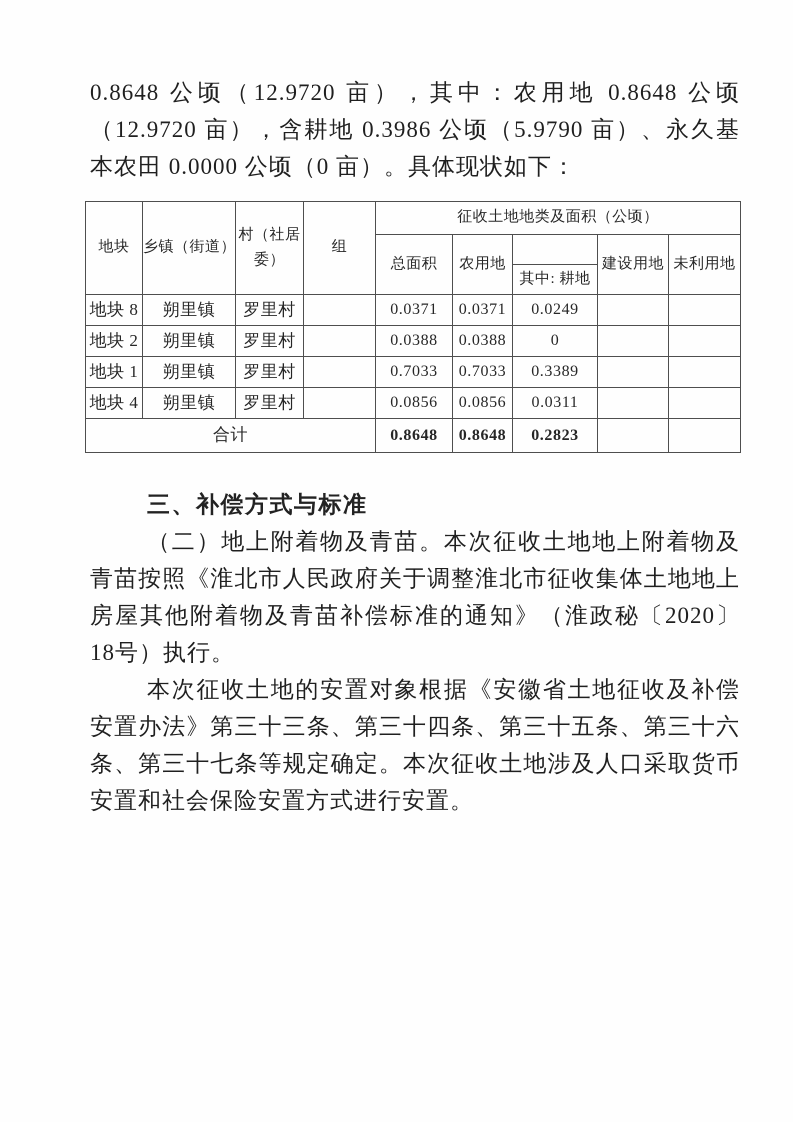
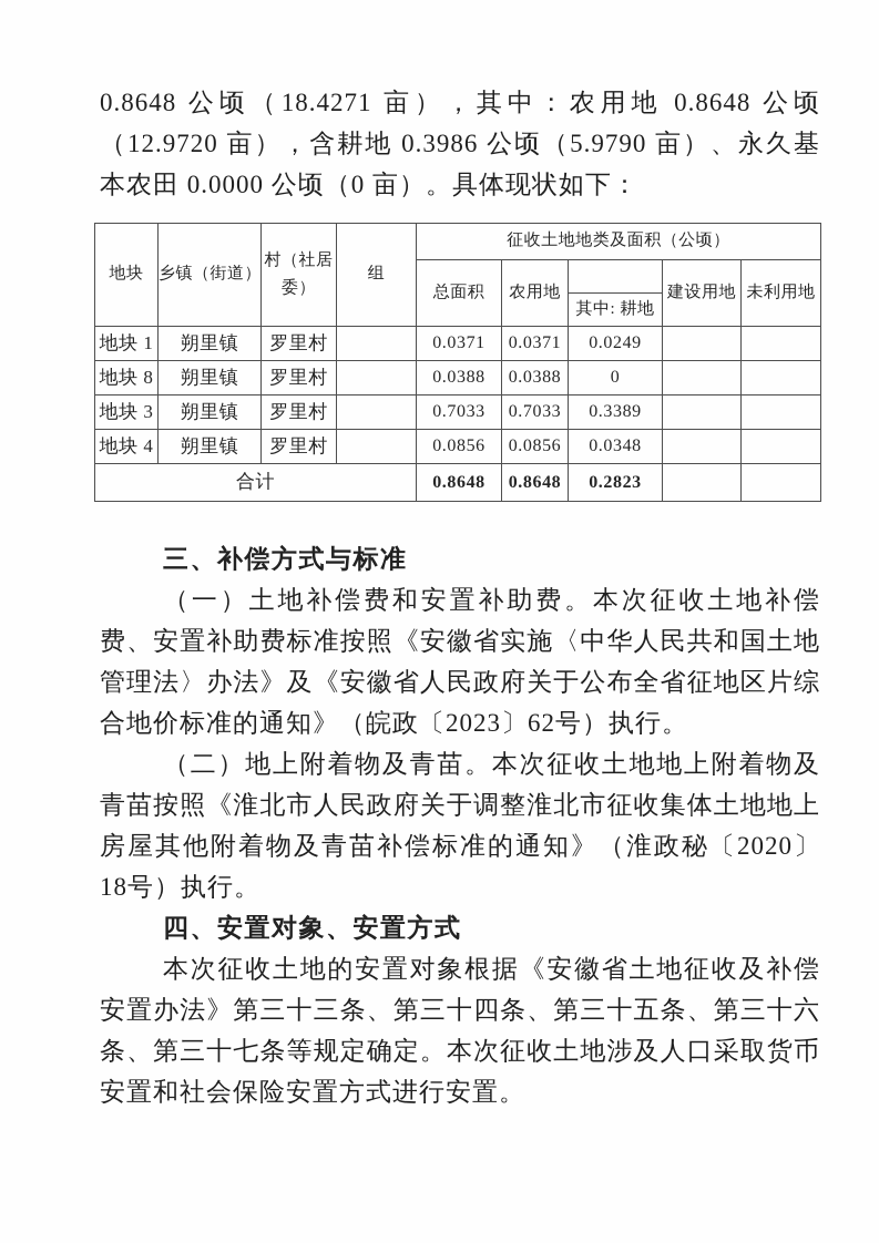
- 0.8648 公顷（12.9720 亩），其中：农用地 0.8648 公顷（12.9720 亩），含耕地 0.3986 公顷（5.9790 亩）、永久基本农田 0.0000 公顷（0 亩）。具体现状如下：
+ 0.8648 公顷（18.4271 亩），其中：农用地 0.8648 公顷（12.9720 亩），含耕地 0.3986 公顷（5.9790 亩）、永久基本农田 0.0000 公顷（0 亩）。具体现状如下：
  地块	乡镇（街道）	村（社居委）	组	征收土地地类及面积（公顷）
  总面积	农用地		建设用地	未利用地
  其中: 耕地
- 地块 8	朔里镇	罗里村		0.0371	0.0371	0.0249
+ 地块 1	朔里镇	罗里村		0.0371	0.0371	0.0249
- 地块 2	朔里镇	罗里村		0.0388	0.0388	0
+ 地块 8	朔里镇	罗里村		0.0388	0.0388	0
- 地块 1	朔里镇	罗里村		0.7033	0.7033	0.3389
+ 地块 3	朔里镇	罗里村		0.7033	0.7033	0.3389
- 地块 4	朔里镇	罗里村		0.0856	0.0856	0.0311
+ 地块 4	朔里镇	罗里村		0.0856	0.0856	0.0348
  合计	0.8648	0.8648	0.2823
  三、补偿方式与标准
+ （一）土地补偿费和安置补助费。本次征收土地补偿费、安置补助费标准按照《安徽省实施〈中华人民共和国土地管理法〉办法》及《安徽省人民政府关于公布全省征地区片综合地价标准的通知》（皖政〔2023〕62号）执行。
  （二）地上附着物及青苗。本次征收土地地上附着物及青苗按照《淮北市人民政府关于调整淮北市征收集体土地地上房屋其他附着物及青苗补偿标准的通知》（淮政秘〔2020〕18号）执行。
+ 四、安置对象、安置方式
  本次征收土地的安置对象根据《安徽省土地征收及补偿安置办法》第三十三条、第三十四条、第三十五条、第三十六条、第三十七条等规定确定。本次征收土地涉及人口采取货币安置和社会保险安置方式进行安置。
